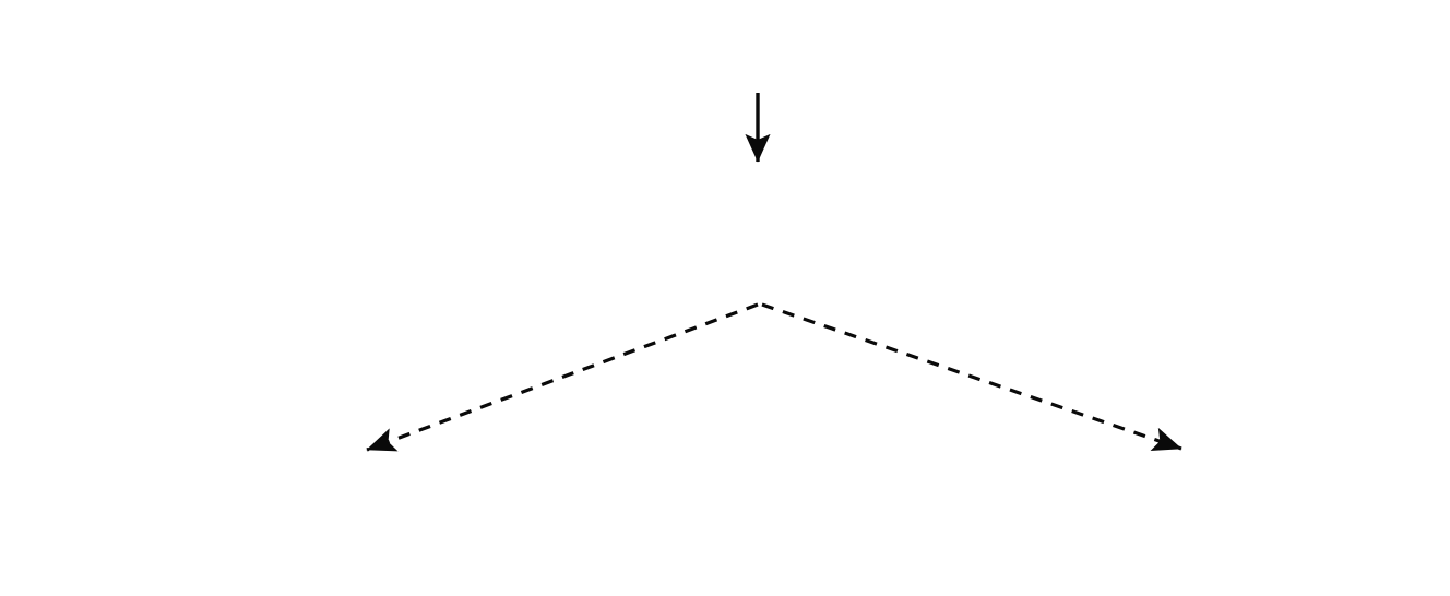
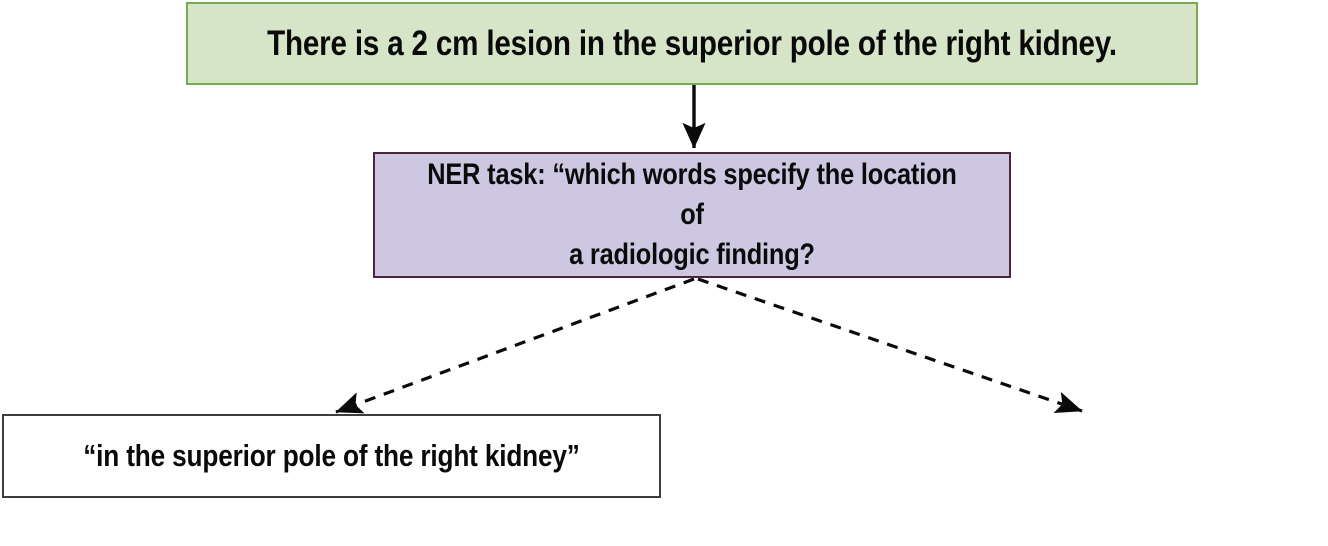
+ There is a 2 cm lesion in the superior pole of the right kidney.
+ NER task: “which words specify the location of
+ a radiologic finding?
+ “in the superior pole of the right kidney”
